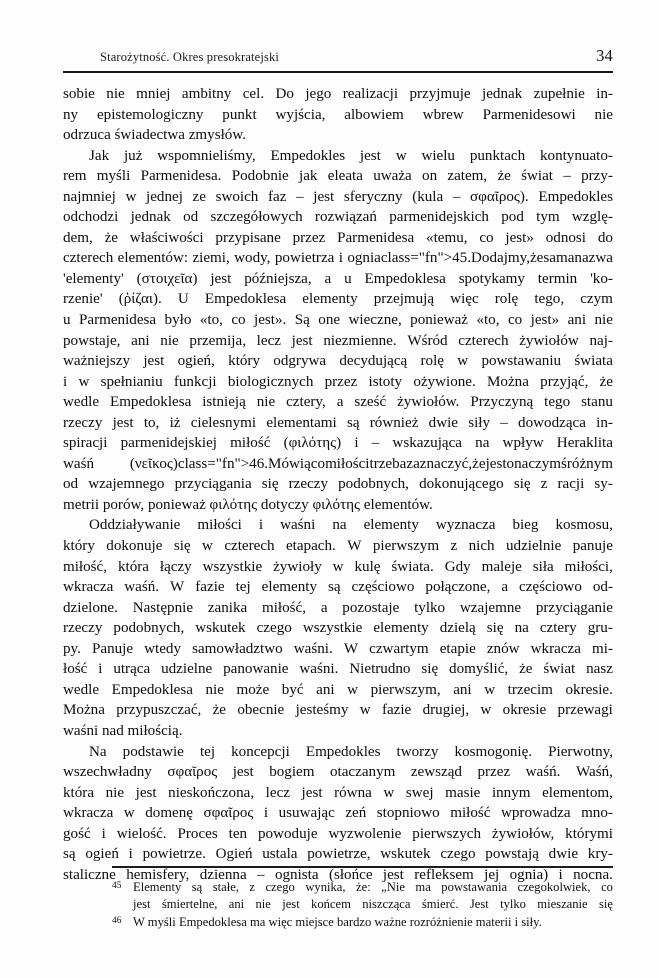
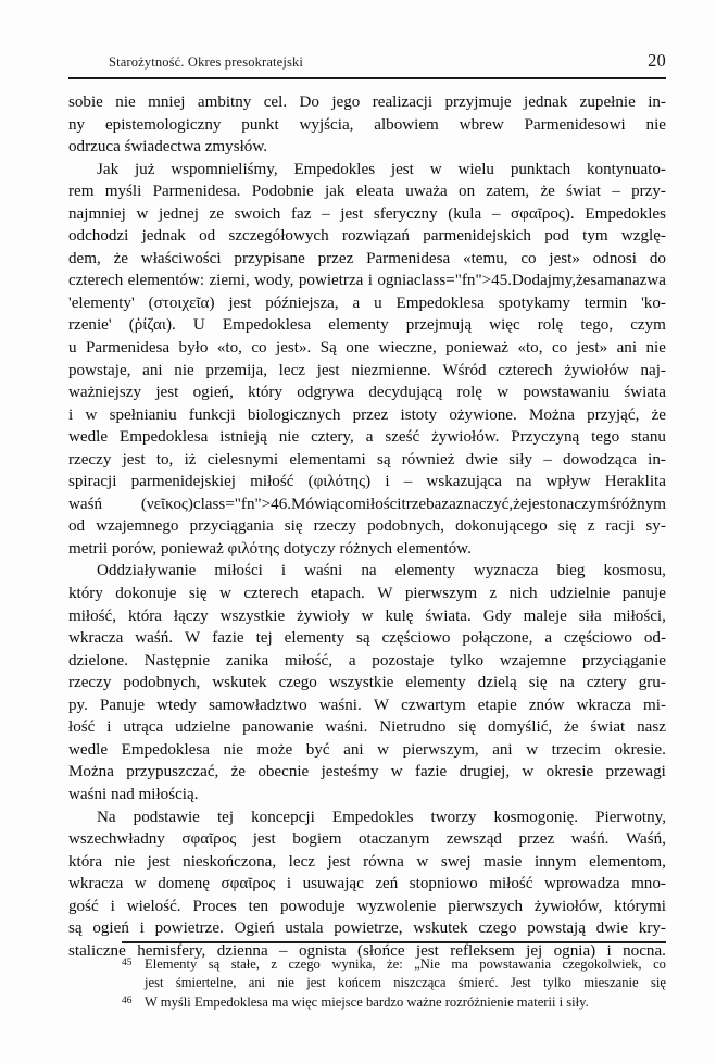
  Starożytność. Okres presokratejski
- 34
+ 20
  sobie
  nie
  mniej
  ambitny
  cel.
  Do
  jego
  realizacji
  przyjmuje
  jednak
  zupełnie
  in-
  ny
  epistemologiczny
  punkt
  wyjścia,
  albowiem
  wbrew
  Parmenidesowi
  nie
  odrzuca świadectwa zmysłów.
  Jak
  już
  wspomnieliśmy,
  Empedokles
  jest
  w
  wielu
  punktach
  kontynuato-
  rem
  myśli
  Parmenidesa.
  Podobnie
  jak
  eleata
  uważa
  on
  zatem,
  że
  świat
  –
  przy-
  najmniej
  w
  jednej
  ze
  swoich
  faz
  –
  jest
  sferyczny
  (kula
  –
  σφαῖρος).
  Empedokles
  odchodzi
  jednak
  od
  szczegółowych
  rozwiązań
  parmenidejskich
  pod
  tym
  wzglę-
  dem,
  że
  właściwości
  przypisane
  przez
  Parmenidesa
  «temu,
  co
  jest»
  odnosi
  do
  czterech
  elementów:
  ziemi,
  wody,
  powietrza
  i
  ogniaclass="fn">45.Dodajmy,żesamanazwa
  'elementy'
  (στοιχεῖα)
  jest
  późniejsza,
  a
  u
  Empedoklesa
  spotykamy
  termin
  'ko-
  rzenie'
  (ῥίζαι).
  U
  Empedoklesa
  elementy
  przejmują
  więc
  rolę
  tego,
  czym
  u
  Parmenidesa
  było
  «to,
  co
  jest».
  Są
  one
  wieczne,
  ponieważ
  «to,
  co
  jest»
  ani
  nie
  powstaje,
  ani
  nie
  przemija,
  lecz
  jest
  niezmienne.
  Wśród
  czterech
  żywiołów
  naj-
  ważniejszy
  jest
  ogień,
  który
  odgrywa
  decydującą
  rolę
  w
  powstawaniu
  świata
  i
  w
  spełnianiu
  funkcji
  biologicznych
  przez
  istoty
  ożywione.
  Można
  przyjąć,
  że
  wedle
  Empedoklesa
  istnieją
  nie
  cztery,
  a
  sześć
  żywiołów.
  Przyczyną
  tego
  stanu
  rzeczy
  jest
  to,
  iż
  cielesnymi
  elementami
  są
  również
  dwie
  siły
  –
  dowodząca
  in-
  spiracji
  parmenidejskiej
  miłość
  (φιλότης)
  i
  –
  wskazująca
  na
  wpływ
  Heraklita
  waśń
  (νεῖκος)class="fn">46.Mówiącomiłościtrzebazaznaczyć,żejestonaczymśróżnym
  od
  wzajemnego
  przyciągania
  się
  rzeczy
  podobnych,
  dokonującego
  się
  z
  racji
  sy-
- metrii porów, ponieważ φιλότης dotyczy φιλότης elementów.
+ metrii porów, ponieważ φιλότης dotyczy różnych elementów.
  Oddziaływanie
  miłości
  i
  waśni
  na
  elementy
  wyznacza
  bieg
  kosmosu,
  który
  dokonuje
  się
  w
  czterech
  etapach.
  W
  pierwszym
  z
  nich
  udzielnie
  panuje
  miłość,
  która
  łączy
  wszystkie
  żywioły
  w
  kulę
  świata.
  Gdy
  maleje
  siła
  miłości,
  wkracza
  waśń.
  W
  fazie
  tej
  elementy
  są
  częściowo
  połączone,
  a
  częściowo
  od-
  dzielone.
  Następnie
  zanika
  miłość,
  a
  pozostaje
  tylko
  wzajemne
  przyciąganie
  rzeczy
  podobnych,
  wskutek
  czego
  wszystkie
  elementy
  dzielą
  się
  na
  cztery
  gru-
  py.
  Panuje
  wtedy
  samowładztwo
  waśni.
  W
  czwartym
  etapie
  znów
  wkracza
  mi-
  łość
  i
  utrąca
  udzielne
  panowanie
  waśni.
  Nietrudno
  się
  domyślić,
  że
  świat
  nasz
  wedle
  Empedoklesa
  nie
  może
  być
  ani
  w
  pierwszym,
  ani
  w
  trzecim
  okresie.
  Można
  przypuszczać,
  że
  obecnie
  jesteśmy
  w
  fazie
  drugiej,
  w
  okresie
  przewagi
  waśni nad miłością.
  Na
  podstawie
  tej
  koncepcji
  Empedokles
  tworzy
  kosmogonię.
  Pierwotny,
  wszechwładny
  σφαῖρος
  jest
  bogiem
  otaczanym
  zewsząd
  przez
  waśń.
  Waśń,
  która
  nie
  jest
  nieskończona,
  lecz
  jest
  równa
  w
  swej
  masie
  innym
  elementom,
  wkracza
  w
  domenę
  σφαῖρος
  i
  usuwając
  zeń
  stopniowo
  miłość
  wprowadza
  mno-
  gość
  i
  wielość.
  Proces
  ten
  powoduje
  wyzwolenie
  pierwszych
  żywiołów,
  którymi
  są
  ogień
  i
  powietrze.
  Ogień
  ustala
  powietrze,
  wskutek
  czego
  powstają
  dwie
  kry-
  staliczne
  hemisfery,
  dzienna
  –
  ognista
  (słońce
  jest
  refleksem
  jej
  ognia)
  i
  nocna.
  45
  Elementy
  są
  stałe,
  z
  czego
  wynika,
  że:
  „Nie
  ma
  powstawania
  czegokolwiek,
  co
  jest
  śmiertelne,
  ani
  nie
  jest
  końcem
  niszcząca
  śmierć.
  Jest
  tylko
  mieszanie
  się
  46
  W myśli Empedoklesa ma więc miejsce bardzo ważne rozróżnienie materii i siły.
